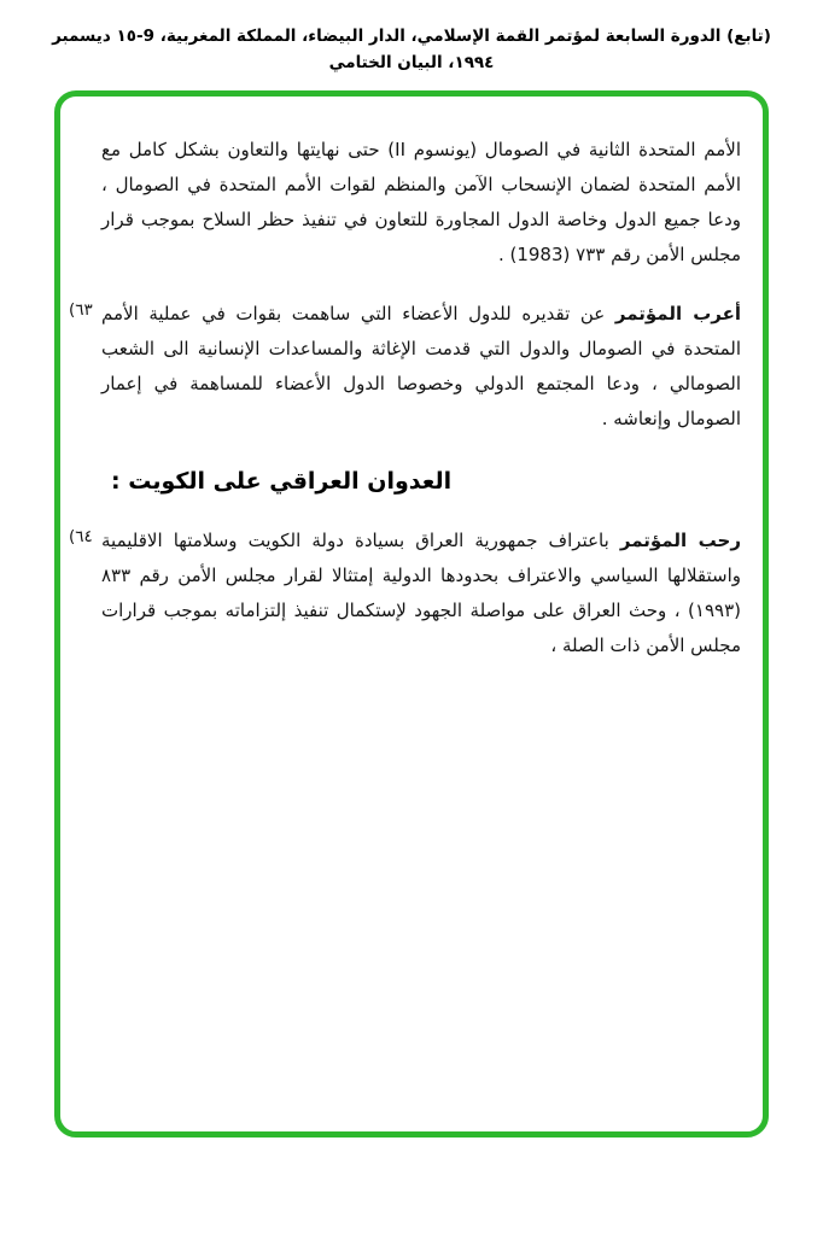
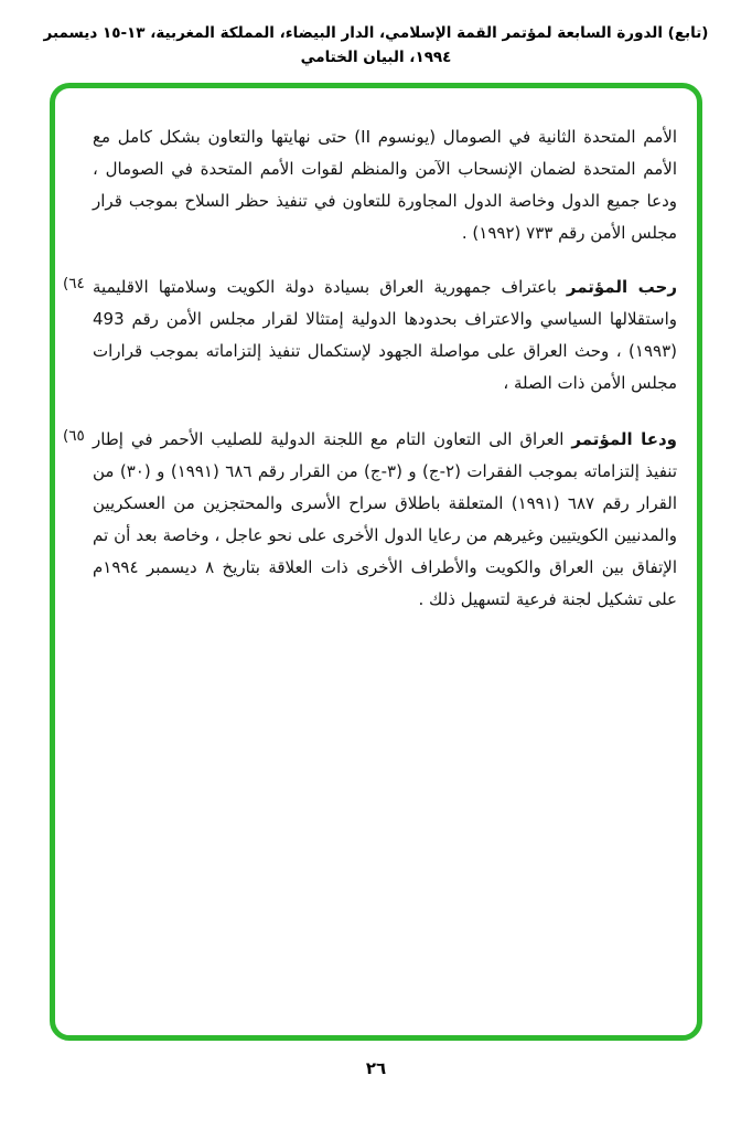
- (تابع) الدورة السابعة لمؤتمر القمة الإسلامي، الدار البيضاء، المملكة المغربية، 9-١٥ ديسمبر ١٩٩٤، البيان الختامي
+ (تابع) الدورة السابعة لمؤتمر القمة الإسلامي، الدار البيضاء، المملكة المغربية، ١٣-١٥ ديسمبر ١٩٩٤، البيان الختامي
- الأمم المتحدة الثانية في الصومال (يونسوم II) حتى نهايتها والتعاون بشكل كامل مع الأمم المتحدة لضمان الإنسحاب الآمن والمنظم لقوات الأمم المتحدة في الصومال ، ودعا جميع الدول وخاصة الدول المجاورة للتعاون في تنفيذ حظر السلاح بموجب قرار مجلس الأمن رقم ٧٣٣ (1983) .
+ الأمم المتحدة الثانية في الصومال (يونسوم II) حتى نهايتها والتعاون بشكل كامل مع الأمم المتحدة لضمان الإنسحاب الآمن والمنظم لقوات الأمم المتحدة في الصومال ، ودعا جميع الدول وخاصة الدول المجاورة للتعاون في تنفيذ حظر السلاح بموجب قرار مجلس الأمن رقم ٧٣٣ (١٩٩٢) .
- (٦٣
- أعرب المؤتمر عن تقديره للدول الأعضاء التي ساهمت بقوات في عملية الأمم المتحدة في الصومال والدول التي قدمت الإغاثة والمساعدات الإنسانية الى الشعب الصومالي ، ودعا المجتمع الدولي وخصوصا الدول الأعضاء للمساهمة في إعمار الصومال وإنعاشه .
- العدوان العراقي على الكويت :
  (٦٤
- رحب المؤتمر باعتراف جمهورية العراق بسيادة دولة الكويت وسلامتها الاقليمية واستقلالها السياسي والاعتراف بحدودها الدولية إمتثالا لقرار مجلس الأمن رقم ٨٣٣ (١٩٩٣) ، وحث العراق على مواصلة الجهود لإستكمال تنفيذ إلتزاماته بموجب قرارات مجلس الأمن ذات الصلة ،
+ رحب المؤتمر باعتراف جمهورية العراق بسيادة دولة الكويت وسلامتها الاقليمية واستقلالها السياسي والاعتراف بحدودها الدولية إمتثالا لقرار مجلس الأمن رقم 493 (١٩٩٣) ، وحث العراق على مواصلة الجهود لإستكمال تنفيذ إلتزاماته بموجب قرارات مجلس الأمن ذات الصلة ،
+ (٦٥
+ ودعا المؤتمر العراق الى التعاون التام مع اللجنة الدولية للصليب الأحمر في إطار تنفيذ إلتزاماته بموجب الفقرات (٢-ج) و (٣-ج) من القرار رقم ٦٨٦ (١٩٩١) و (٣٠) من القرار رقم ٦٨٧ (١٩٩١) المتعلقة باطلاق سراح الأسرى والمحتجزين من العسكريين والمدنيين الكويتيين وغيرهم من رعايا الدول الأخرى على نحو عاجل ، وخاصة بعد أن تم الإتفاق بين العراق والكويت والأطراف الأخرى ذات العلاقة بتاريخ ٨ ديسمبر ١٩٩٤م على تشكيل لجنة فرعية لتسهيل ذلك .
+ ٢٦
